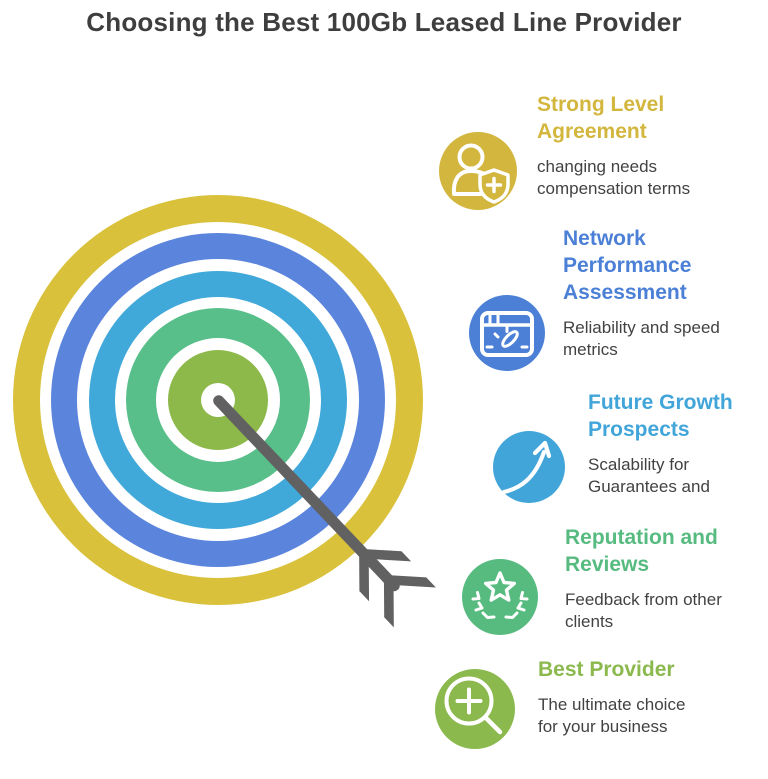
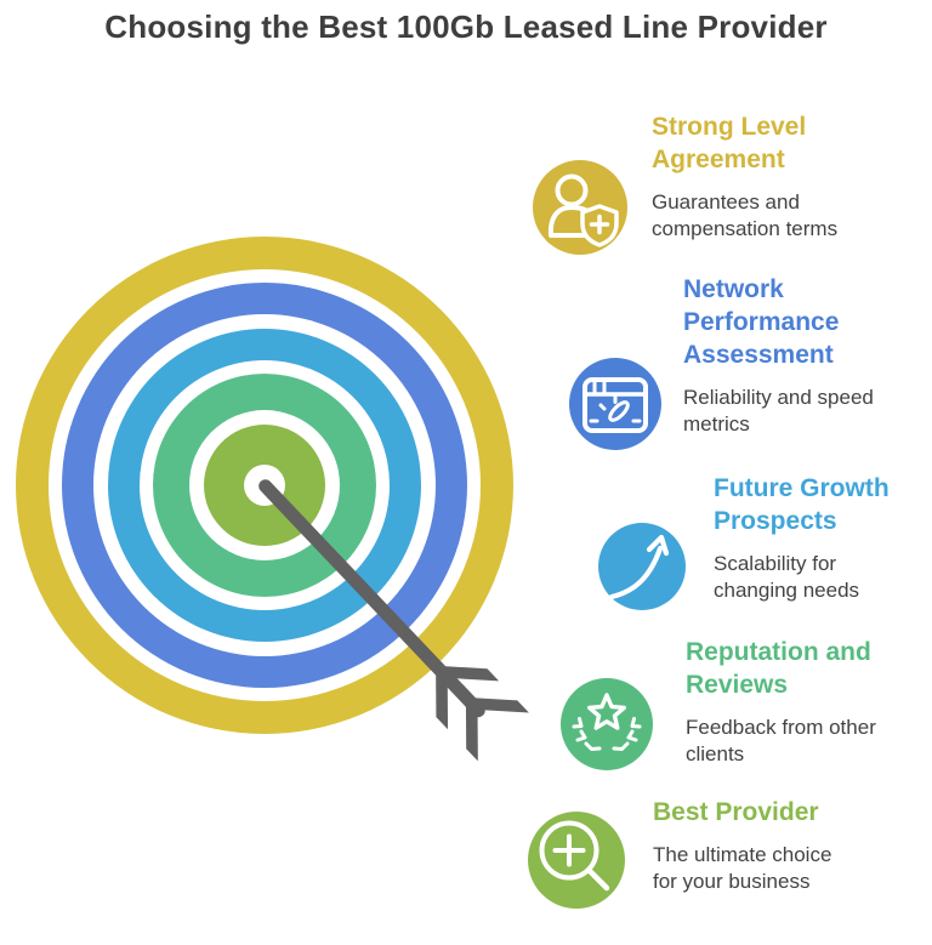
  Choosing the Best 100Gb Leased Line Provider
  Strong Level
  Agreement
- changing needs
+ Guarantees and
  compensation terms
  Network
  Performance
  Assessment
  Reliability and speed
  metrics
  Future Growth
  Prospects
  Scalability for
- Guarantees and
+ changing needs
  Reputation and
  Reviews
  Feedback from other
  clients
  Best Provider
  The ultimate choice
  for your business
